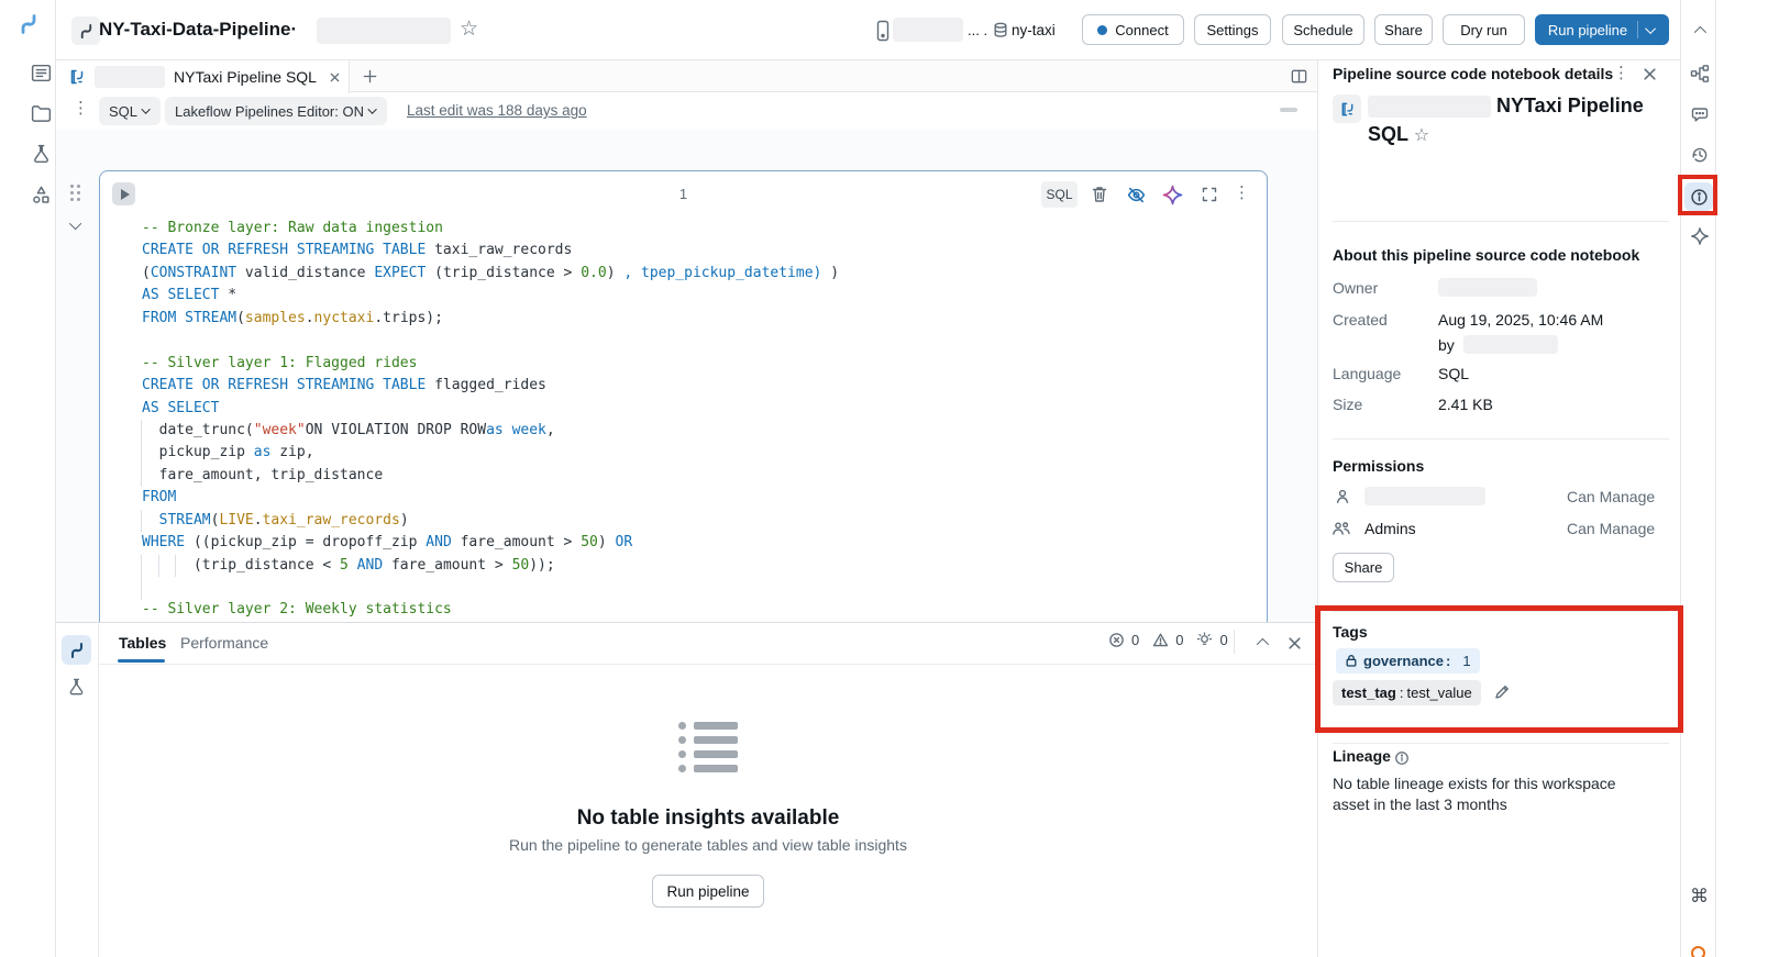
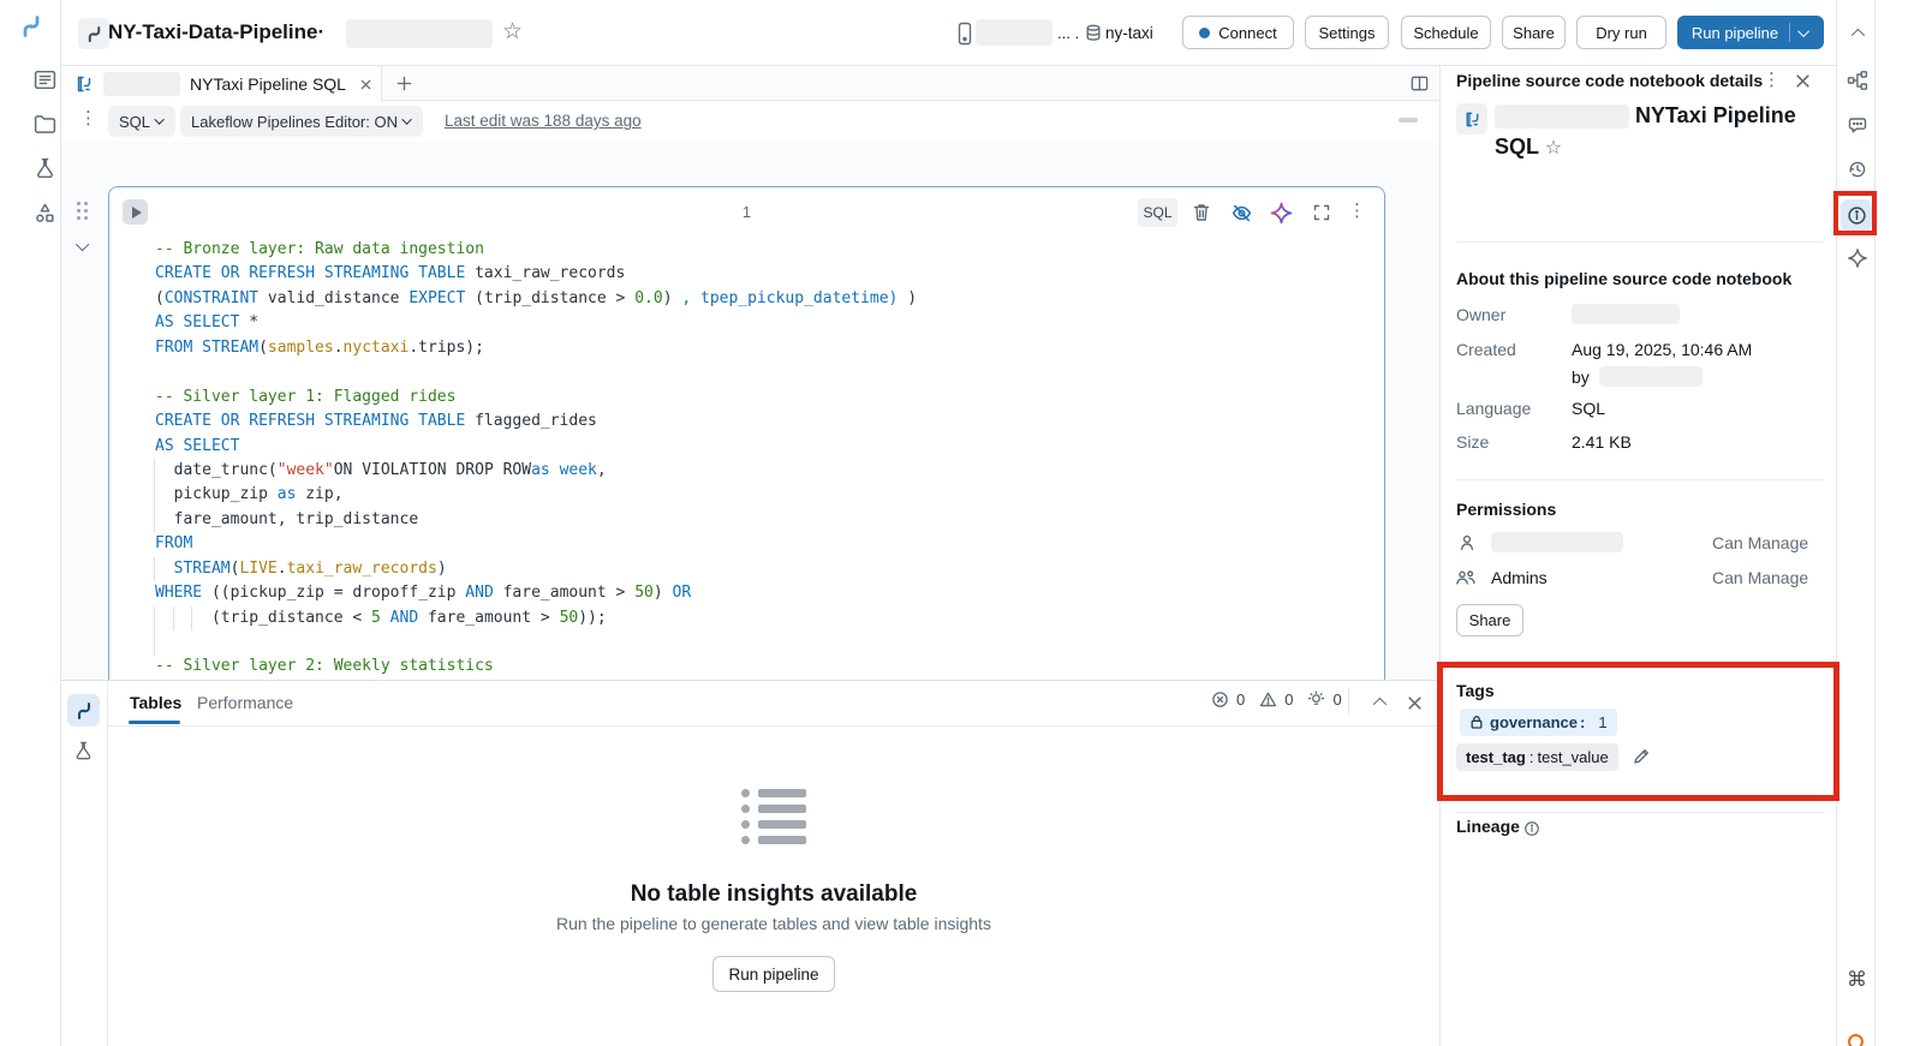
  NY-Taxi-Data-Pipeline·
  ☆
  ... .
  ny-taxi
  Connect
  Settings
  Schedule
  Share
  Dry run
  Run pipeline
  NYTaxi Pipeline SQL
  ⋮
  SQL
  Lakeflow Pipelines Editor: ON
  Last edit was 188 days ago
  1
  SQL
  ⋮
  -- Bronze layer: Raw data ingestion
  CREATE OR REFRESH STREAMING TABLE taxi_raw_records
  (CONSTRAINT valid_distance EXPECT (trip_distance > 0.0) , tpep_pickup_datetime) )
  AS SELECT *
  FROM STREAM(samples.nyctaxi.trips);
  -- Silver layer 1: Flagged rides
  CREATE OR REFRESH STREAMING TABLE flagged_rides
  AS SELECT
  date_trunc("week"ON VIOLATION DROP ROWas week,
  pickup_zip as zip,
  fare_amount, trip_distance
  FROM
  STREAM(LIVE.taxi_raw_records)
  WHERE ((pickup_zip = dropoff_zip AND fare_amount > 50) OR
  (trip_distance < 5 AND fare_amount > 50));
  -- Silver layer 2: Weekly statistics
  Tables
  Performance
  0
  0
  0
  No table insights available
  Run the pipeline to generate tables and view table insights
  Run pipeline
  Pipeline source code notebook details
  ⋮
  NYTaxi Pipeline SQL ☆
  About this pipeline source code notebook
  Owner
  Created
  Aug 19, 2025, 10:46 AM
  by
  Language
  SQL
  Size
  2.41 KB
  Permissions
  Can Manage
  Admins
  Can Manage
  Share
  Tags
  governance
  :
  1
  test_tag
  :
  test_value
  Lineage
- No table lineage exists for this workspace
- asset in the last 3 months
  ⌘
